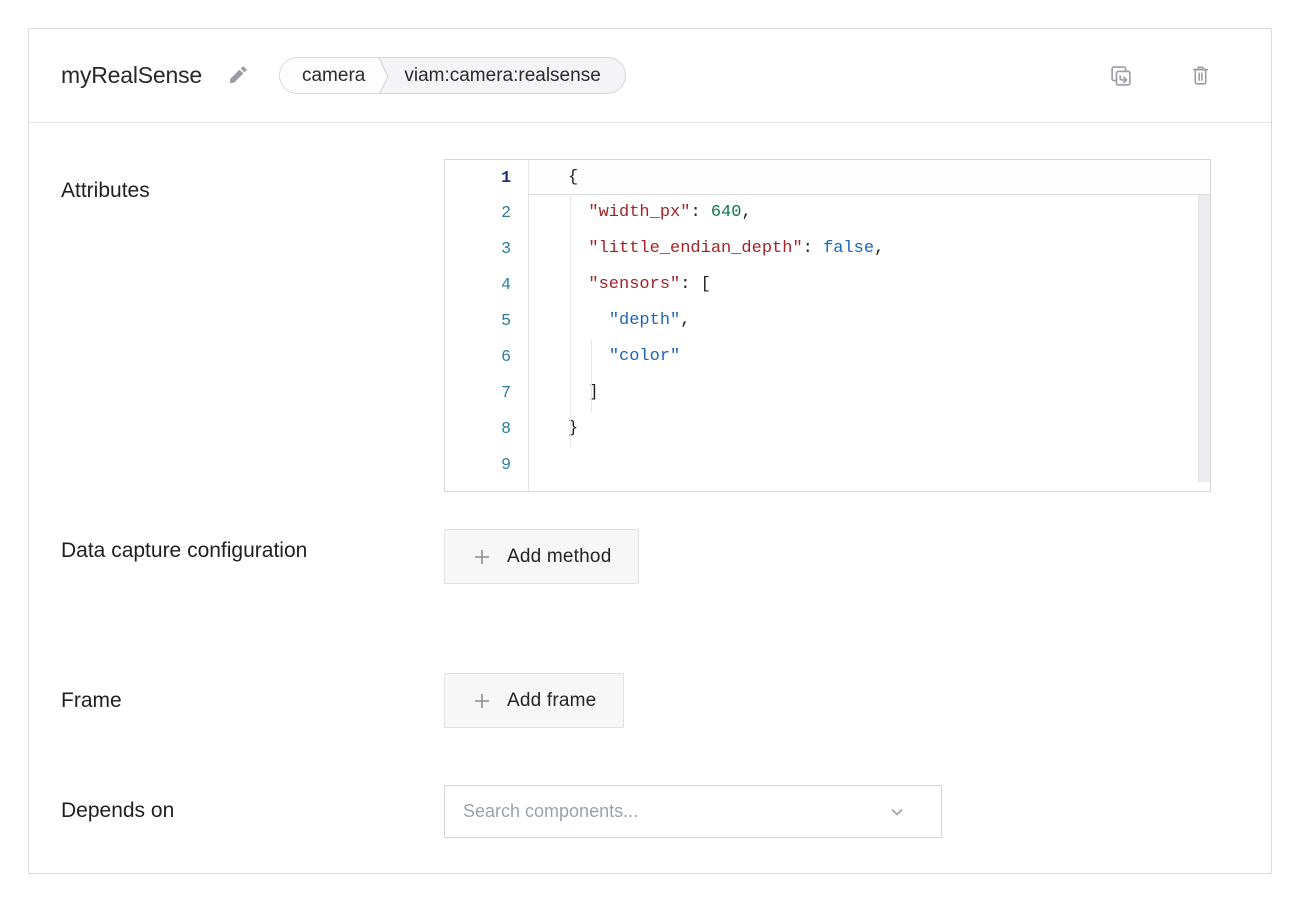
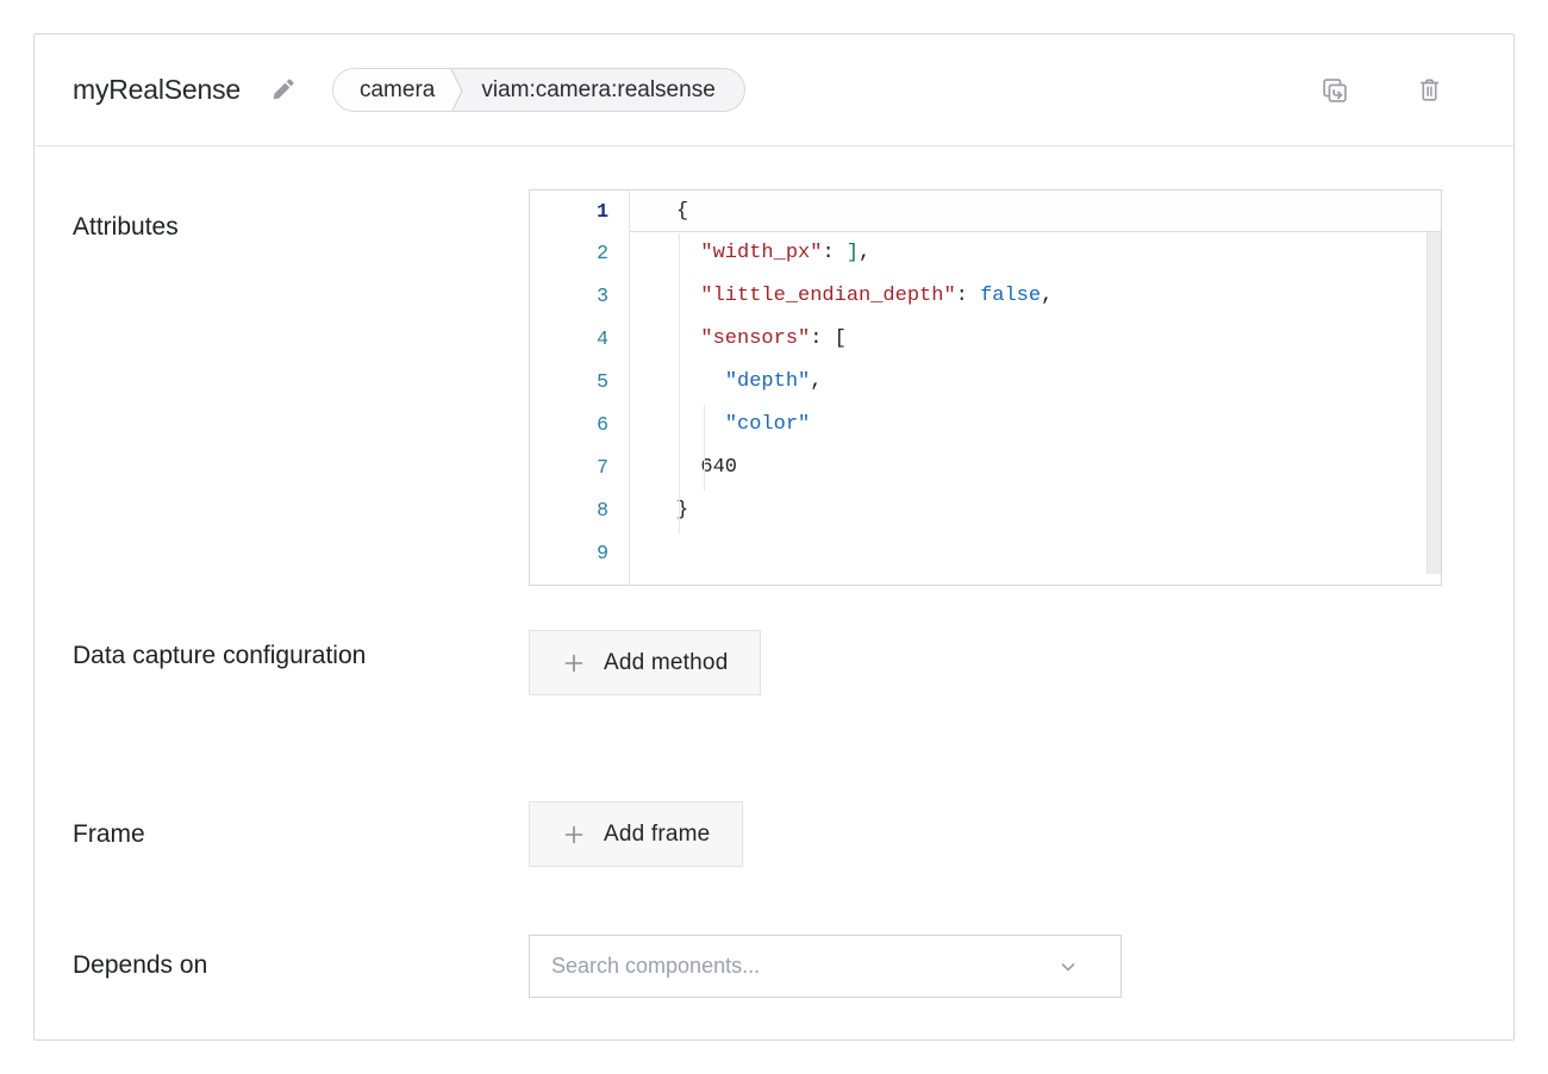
  myRealSense
  camera
  viam:camera:realsense
  Attributes
  1
  2
  3
  4
  5
  6
  7
  8
  9
  {
- "width_px": 640,
+ "width_px": ],
  "little_endian_depth": false,
  "sensors": [
  "depth",
  "color"
- ]
+ 640
  }
  Data capture configuration
  Add method
  Frame
  Add frame
  Depends on
  Search components...
